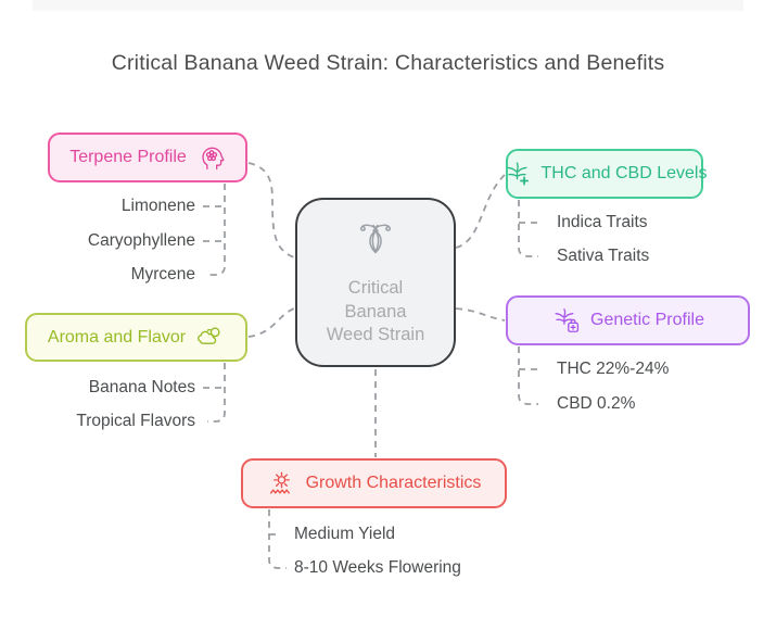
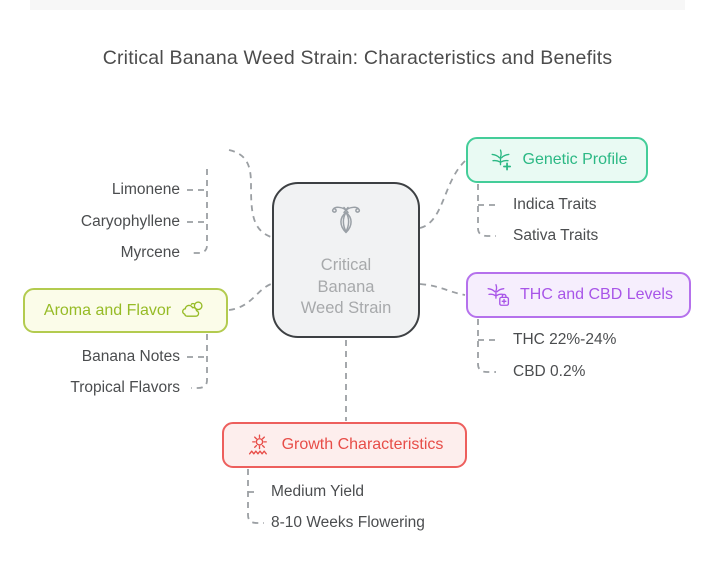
  Critical Banana Weed Strain: Characteristics and Benefits
  Critical
  Banana
  Weed Strain
- Terpene Profile
- THC and CBD Levels
+ Genetic Profile
  Aroma and Flavor
- Genetic Profile
+ THC and CBD Levels
  Growth Characteristics
  Limonene
  Caryophyllene
  Myrcene
  Indica Traits
  Sativa Traits
  Banana Notes
  Tropical Flavors
  THC 22%-24%
  CBD 0.2%
  Medium Yield
  8-10 Weeks Flowering
